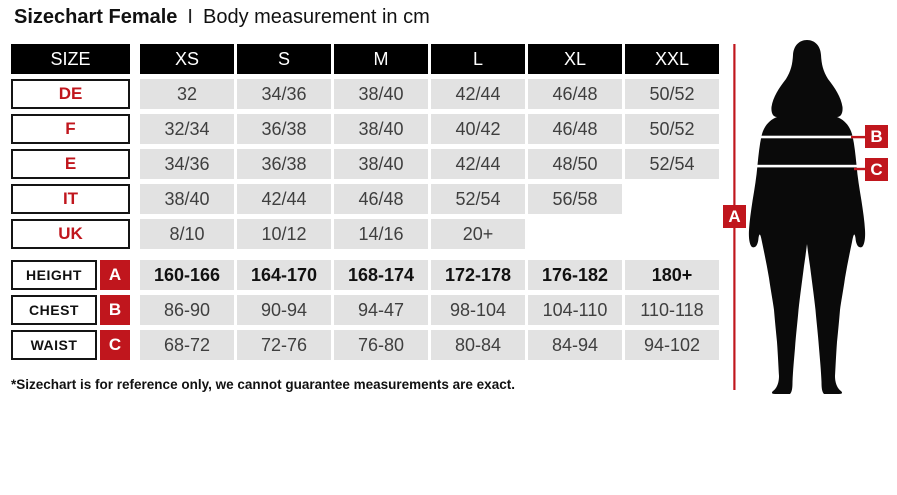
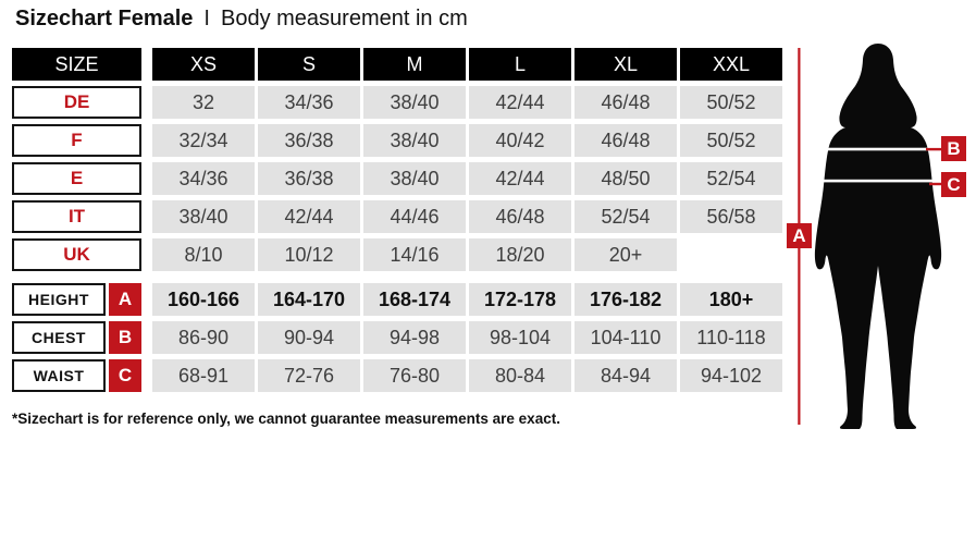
  Sizechart Female I Body measurement in cm
  SIZE
  XS
  S
  M
  L
  XL
  XXL
  DE
  32
  34/36
  38/40
  42/44
  46/48
  50/52
  F
  32/34
  36/38
  38/40
  40/42
  46/48
  50/52
  E
  34/36
  36/38
  38/40
  42/44
  48/50
  52/54
  IT
  38/40
  42/44
+ 44/46
  46/48
  52/54
  56/58
  UK
  8/10
  10/12
  14/16
+ 18/20
  20+
  HEIGHT
  A
  160-166
  164-170
  168-174
  172-178
  176-182
  180+
  CHEST
  B
  86-90
  90-94
- 94-47
+ 94-98
  98-104
  104-110
  110-118
  WAIST
  C
- 68-72
+ 68-91
  72-76
  76-80
  80-84
  84-94
  94-102
  *Sizechart is for reference only, we cannot guarantee measurements are exact.
  A
  B
  C
